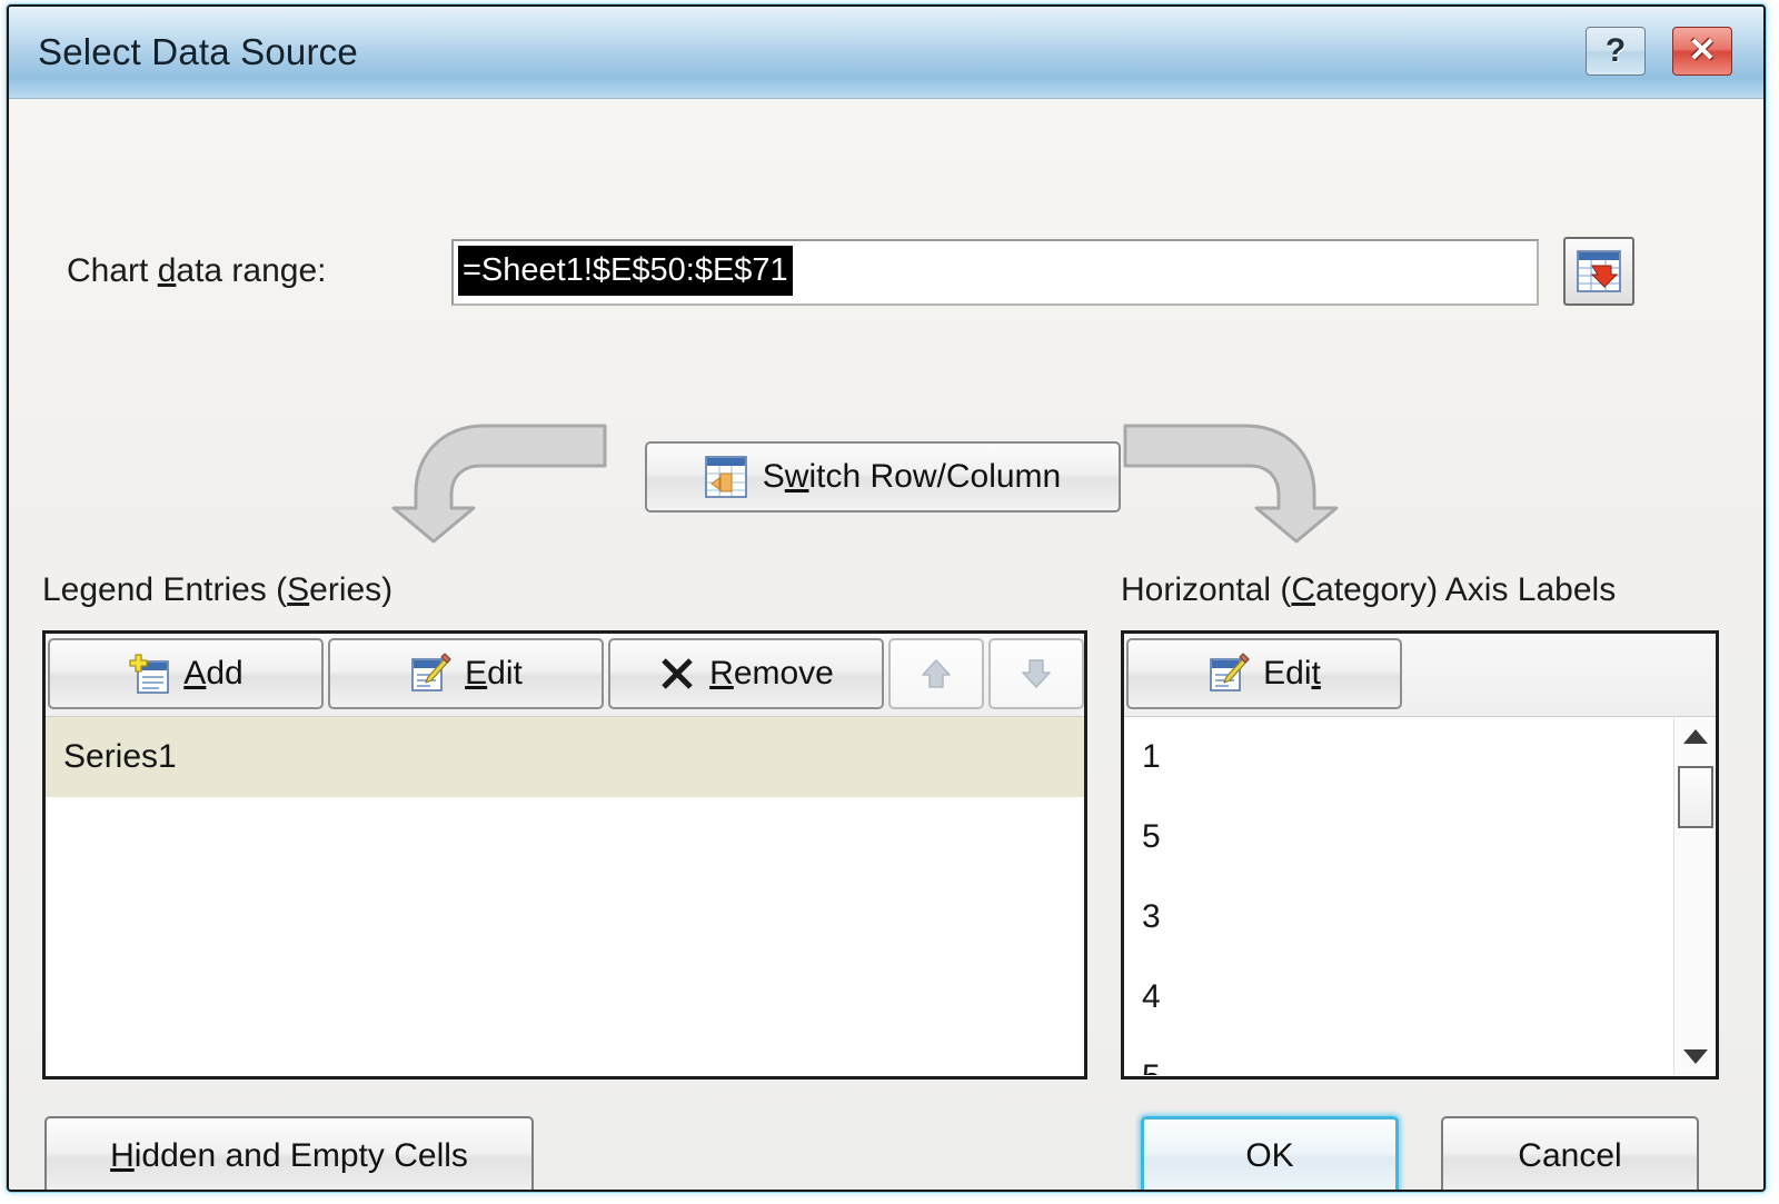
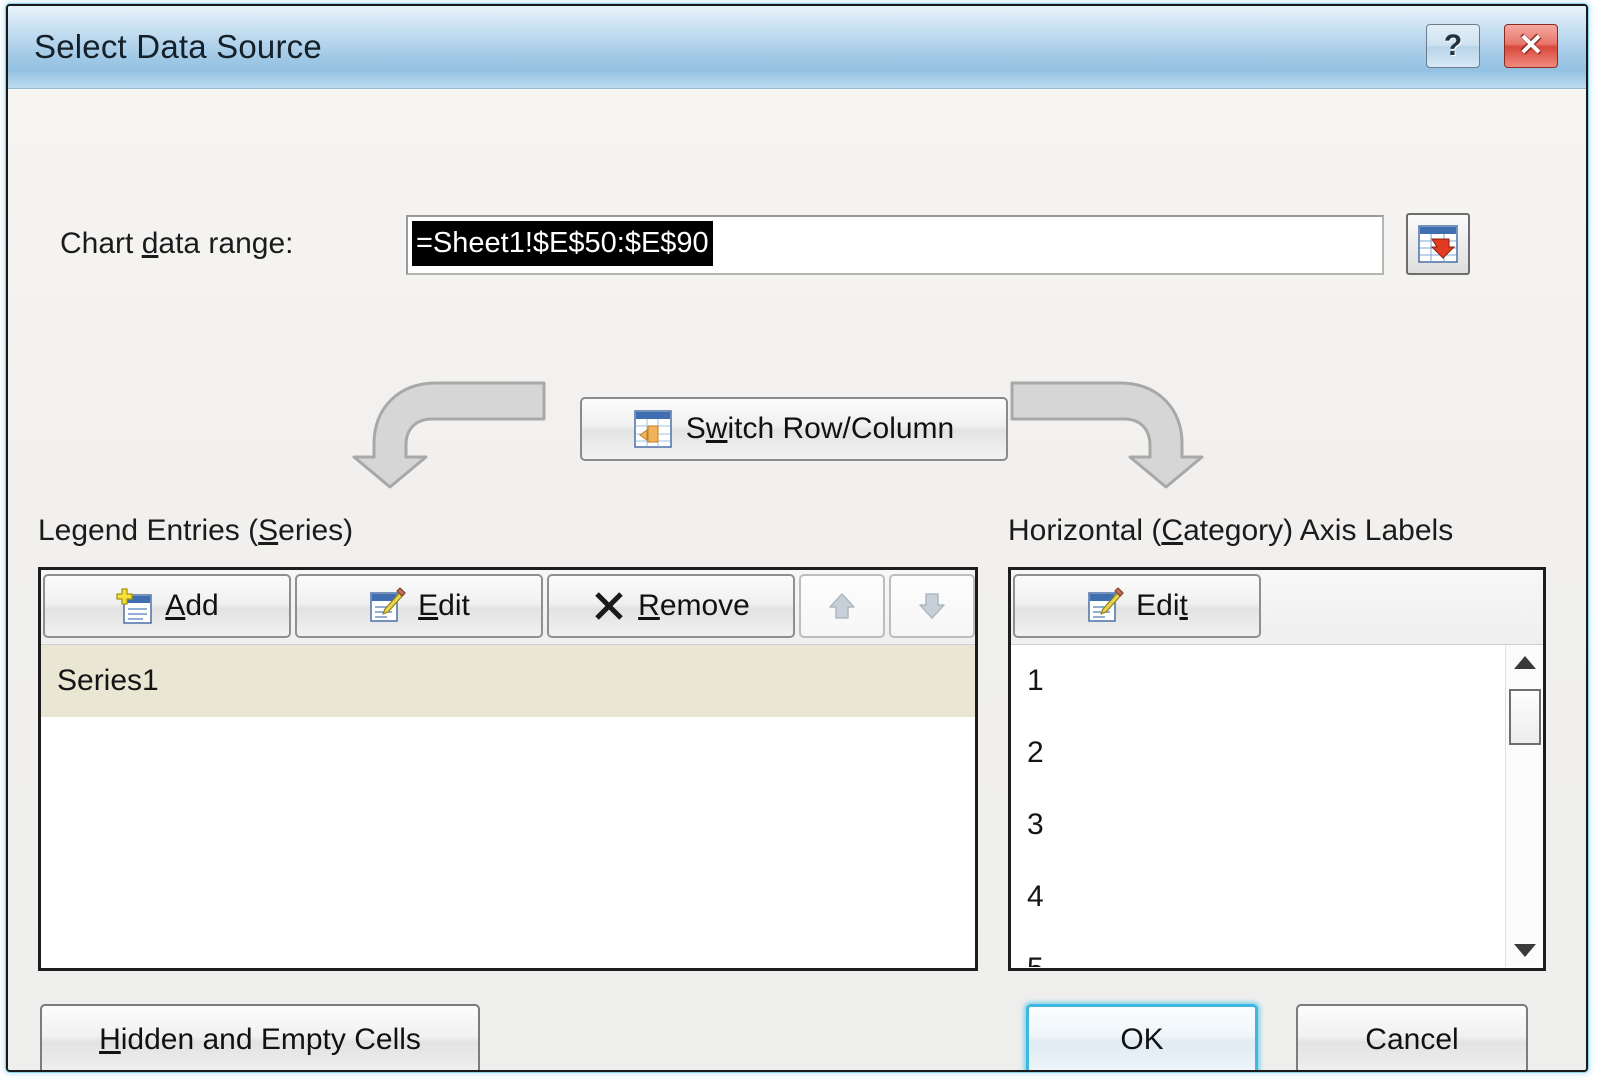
  Select Data Source
  ?
  ✕
  Chart data range:
- =Sheet1!$E$50:$E$71
+ =Sheet1!$E$50:$E$90
  Switch Row/Column
  Legend Entries (Series)
  Horizontal (Category) Axis Labels
  Add
  Edit
  Remove
  Series1
  Edit
  1
- 5
+ 2
  3
  4
  Hidden and Empty Cells
  OK
  Cancel
